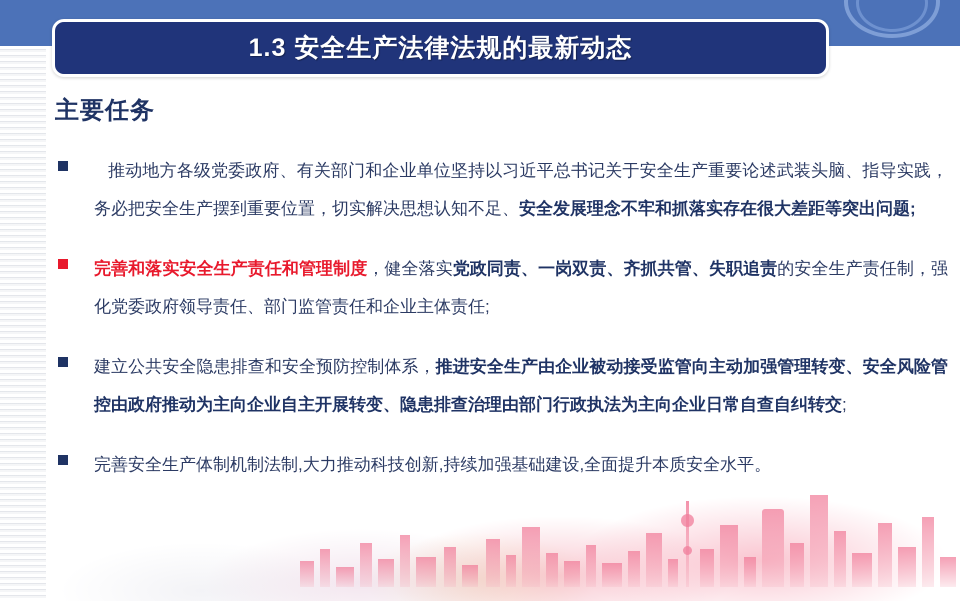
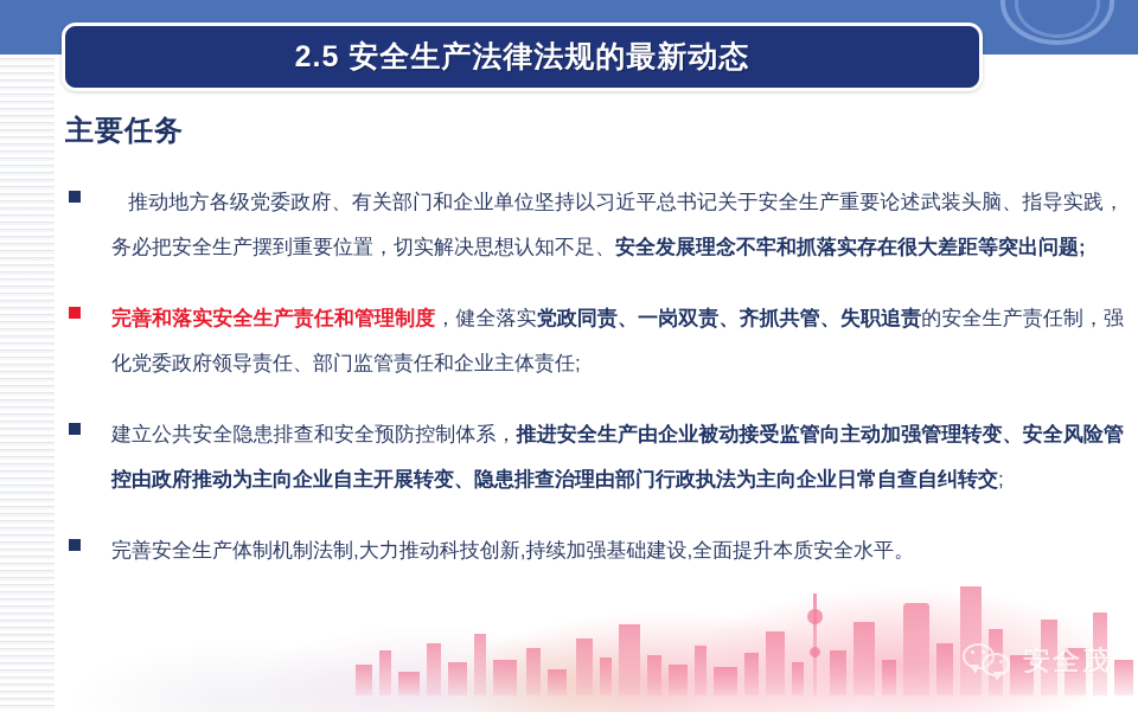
- 1.3 安全生产法律法规的最新动态
+ 2.5 安全生产法律法规的最新动态
  主要任务
  推动地方各级党委政府、有关部门和企业单位坚持以习近平总书记关于安全生产重要论述武装头脑、指导实践，务必把安全生产摆到重要位置，切实解决思想认知不足、安全发展理念不牢和抓落实存在很大差距等突出问题;
  完善和落实安全生产责任和管理制度，健全落实党政同责、一岗双责、齐抓共管、失职追责的安全生产责任制，强化党委政府领导责任、部门监管责任和企业主体责任;
  建立公共安全隐患排查和安全预防控制体系，推进安全生产由企业被动接受监管向主动加强管理转变、安全风险管控由政府推动为主向企业自主开展转变、隐患排查治理由部门行政执法为主向企业日常自查自纠转交;
+ 安全茂
